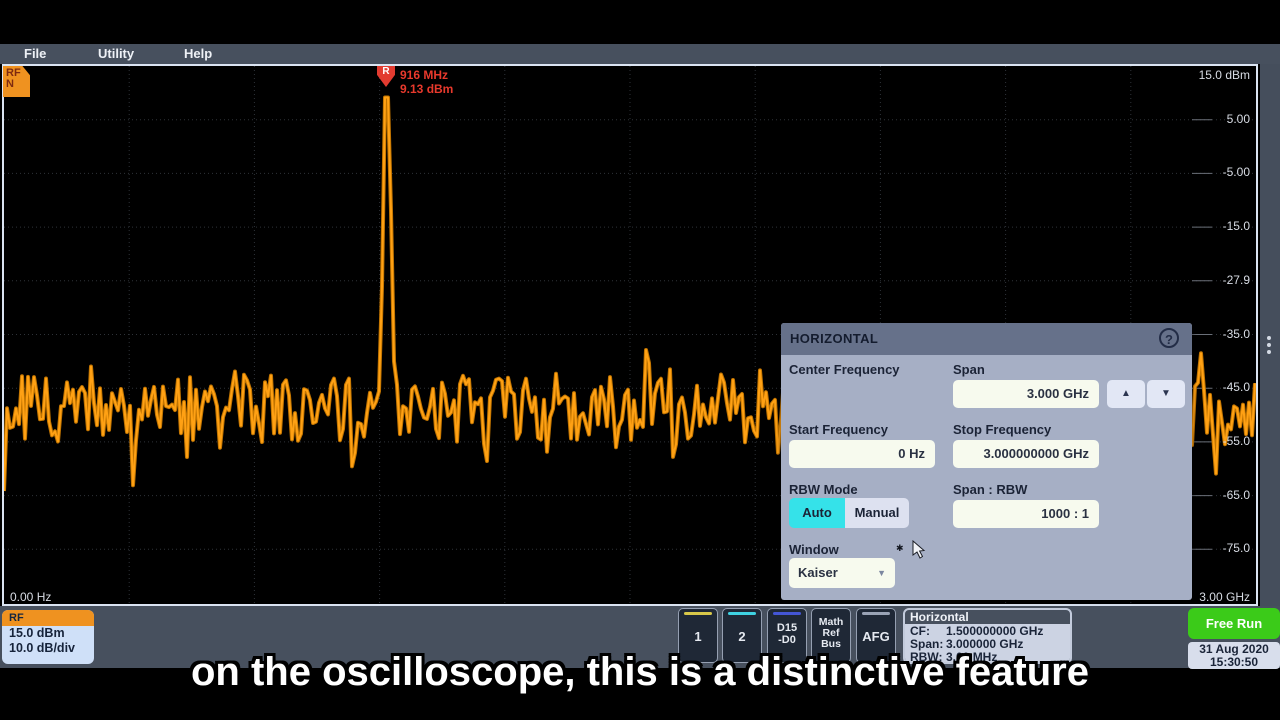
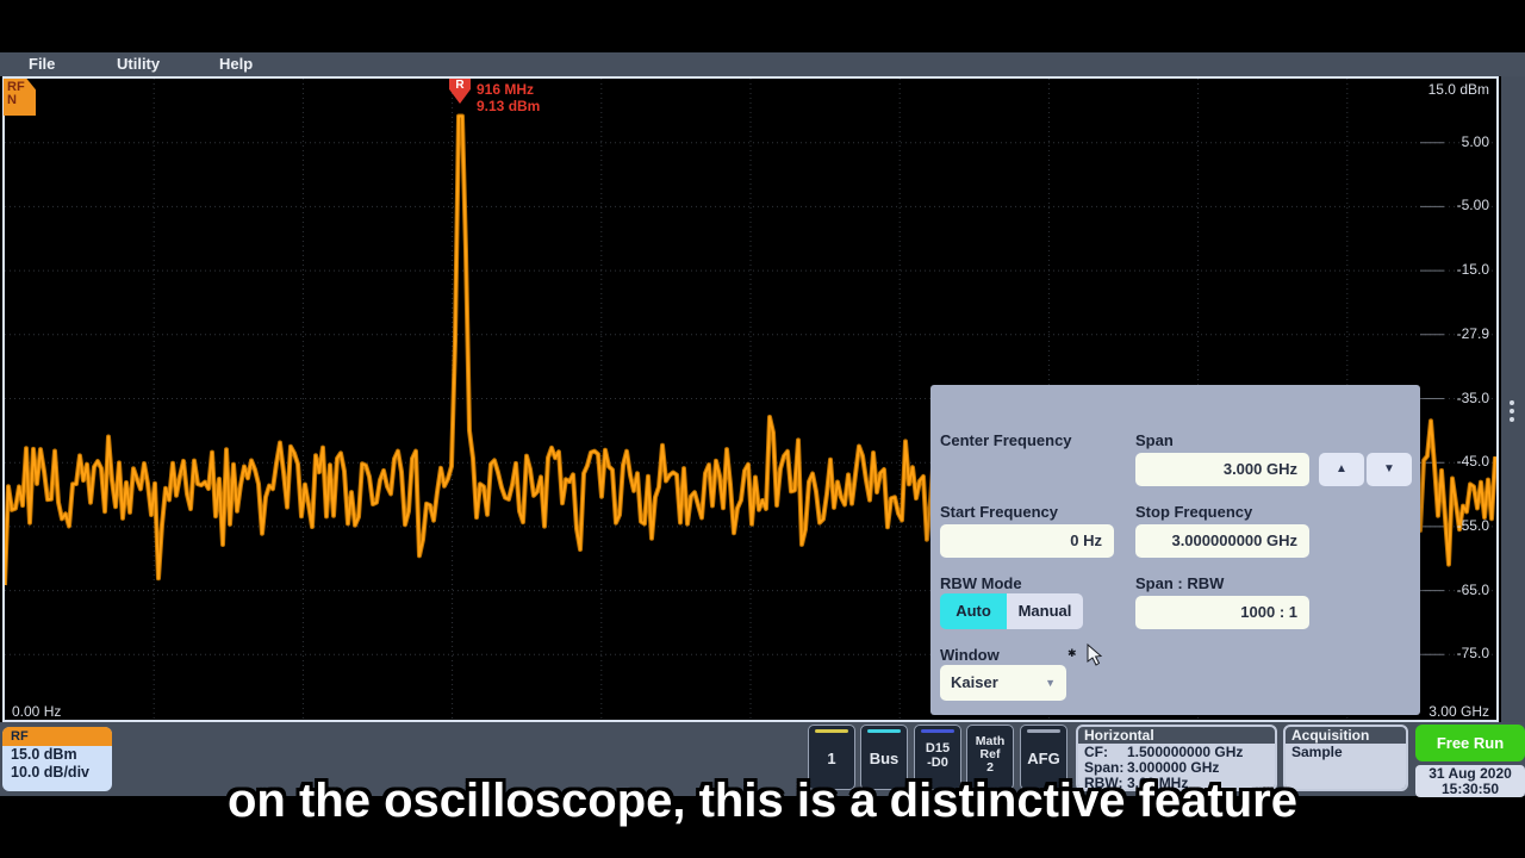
  File
  Utility
  Help
  RF
  N
  R
  916 MHz
  9.13 dBm
  15.0 dBm
  5.00
  -5.00
  -15.0
  -27.9
  -35.0
  -45.0
  -55.0
  -65.0
  -75.0
  0.00 Hz
  3.00 GHz
- HORIZONTAL
- ?
  Center Frequency
  Span
  3.000 GHz
  ▲
  ▼
  Start Frequency
  0 Hz
  Stop Frequency
  3.000000000 GHz
  RBW Mode
  Auto
  Manual
  Span : RBW
  1000 : 1
  Window
  Kaiser
  ▼
  ✱
  RF
  15.0 dBm
  10.0 dB/div
  1
- 2
+ Bus
  D15
  -D0
  Math
  Ref
- Bus
+ 2
  AFG
  Horizontal
  CF: 1.500000000 GHz
  Span: 3.000000 GHz
  RBW: 3.00 MHz
+ Acquisition
+ Sample
  Free Run
  31 Aug 2020
  15:30:50
  on the oscilloscope, this is a distinctive feature
